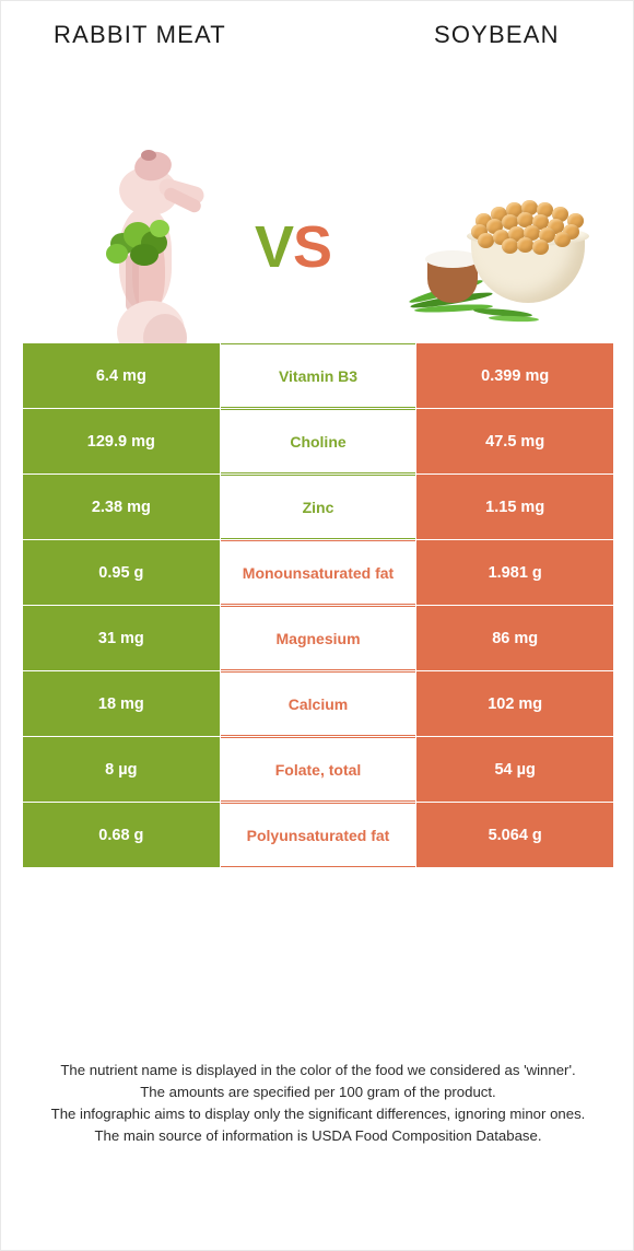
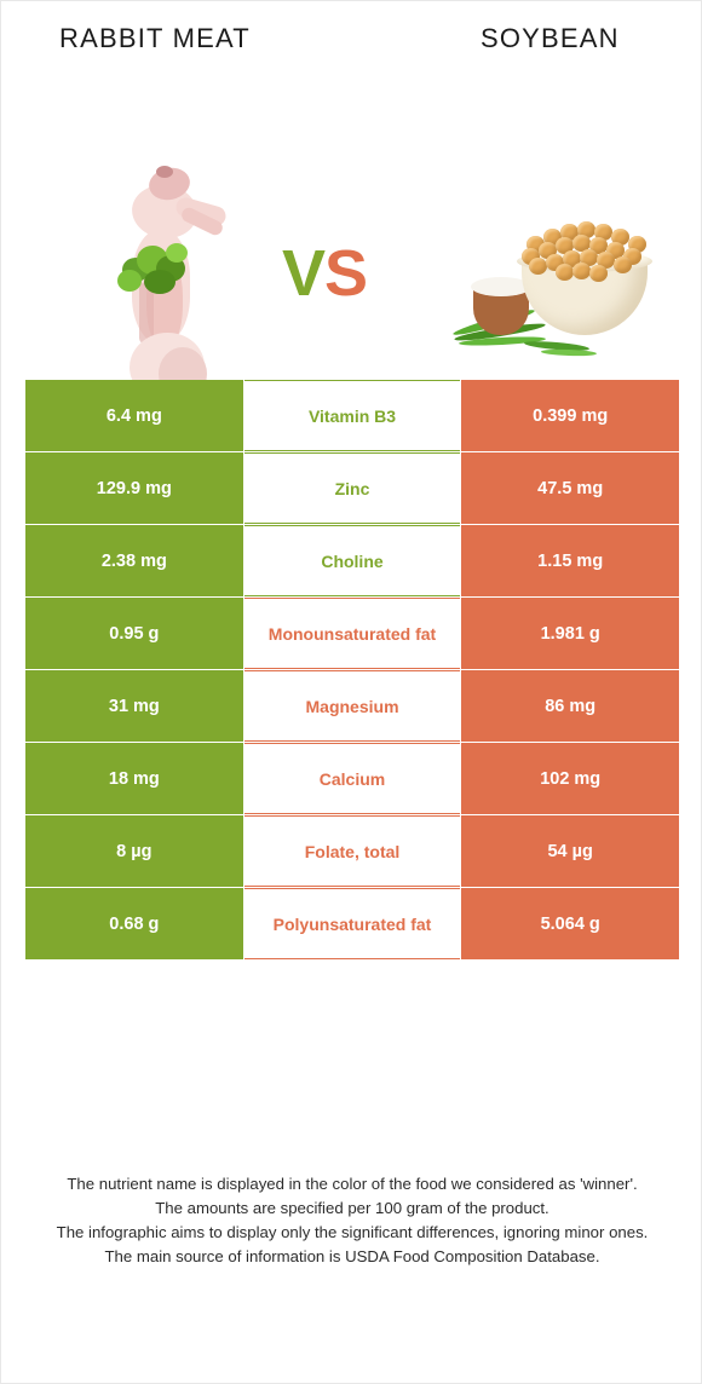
  RABBIT MEAT
  SOYBEAN
  VS
  6.4 mg
  Vitamin B3
  0.399 mg
  129.9 mg
- Choline
+ Zinc
  47.5 mg
  2.38 mg
- Zinc
+ Choline
  1.15 mg
  0.95 g
  Monounsaturated fat
  1.981 g
  31 mg
  Magnesium
  86 mg
  18 mg
  Calcium
  102 mg
  8 µg
  Folate, total
  54 µg
  0.68 g
  Polyunsaturated fat
  5.064 g
  The nutrient name is displayed in the color of the food we considered as 'winner'.
  The amounts are specified per 100 gram of the product.
  The infographic aims to display only the significant differences, ignoring minor ones.
  The main source of information is USDA Food Composition Database.
